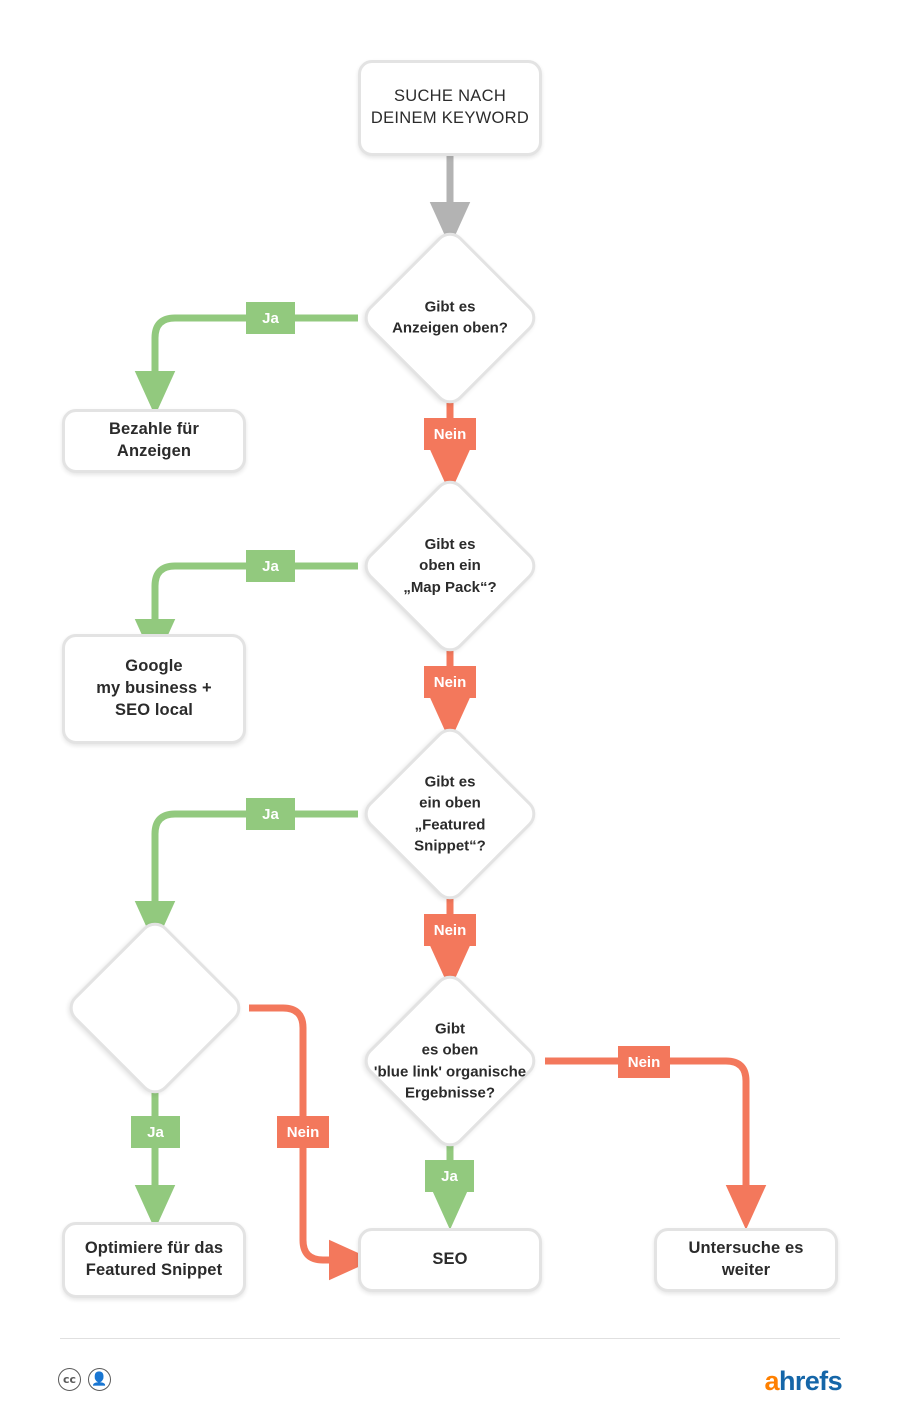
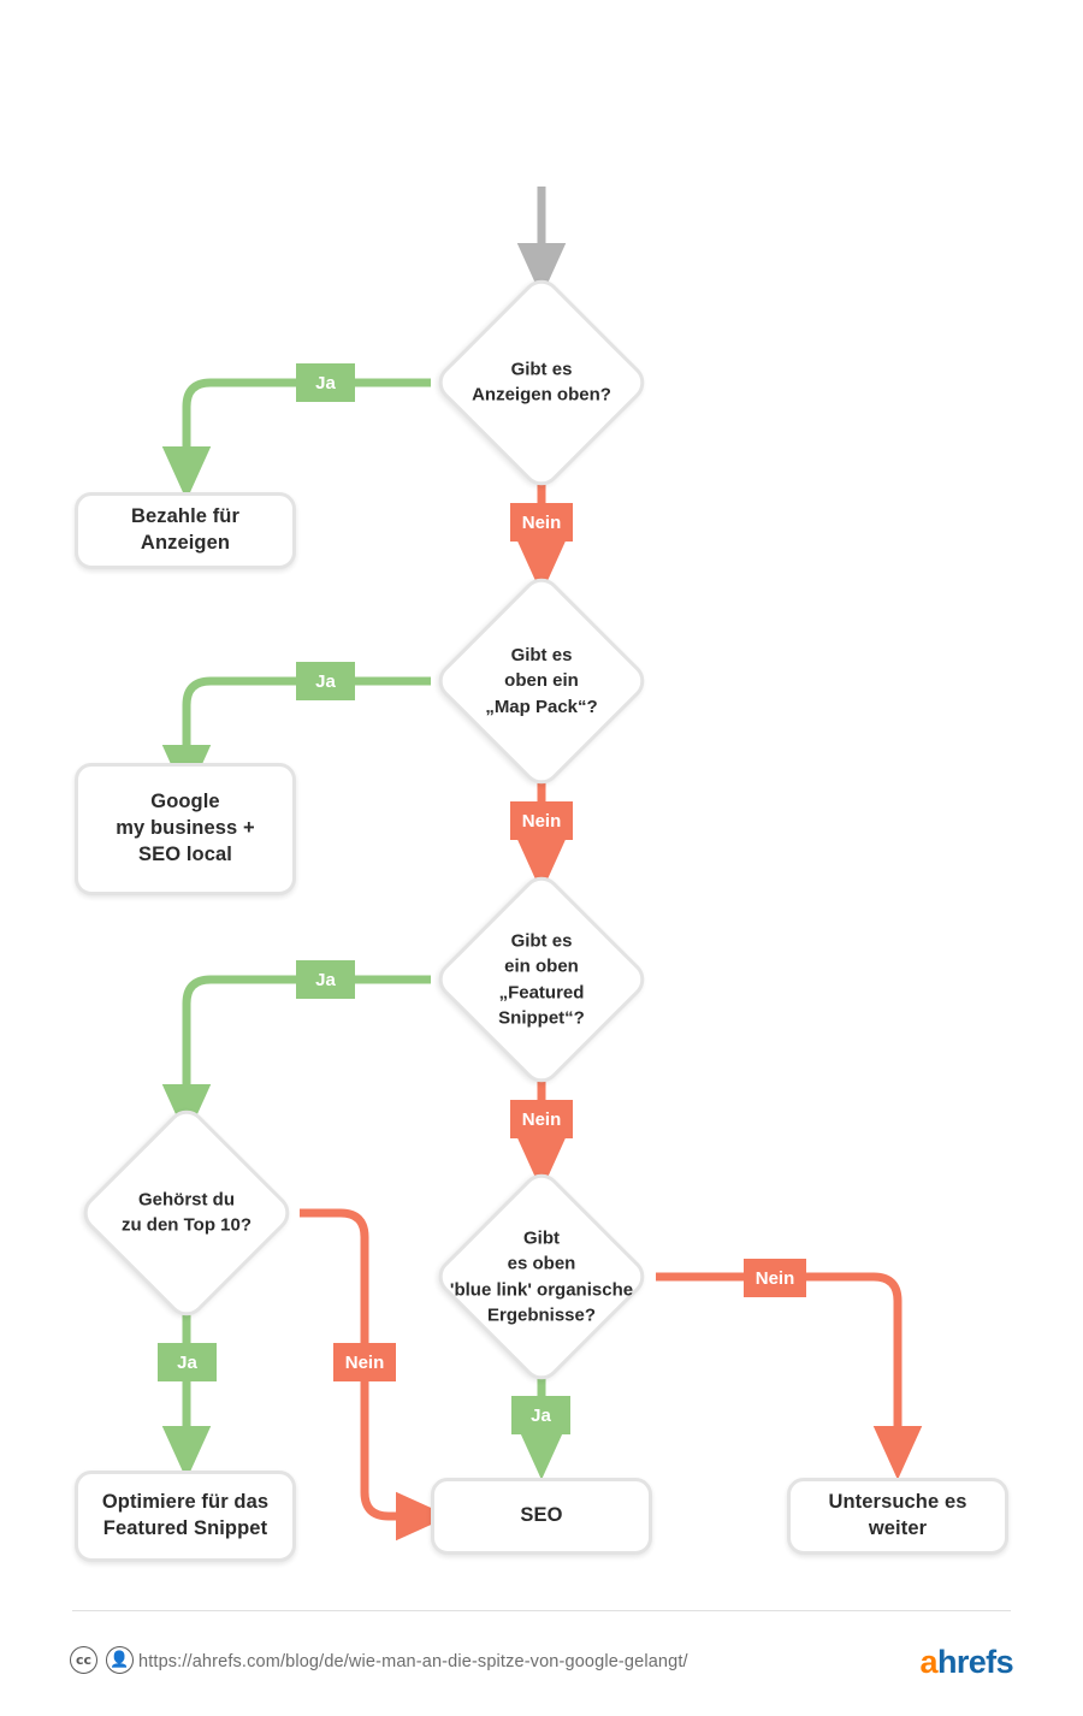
- SUCHE NACH
- DEINEM KEYWORD
  Gibt es
  Anzeigen oben?
  Gibt es
  oben ein
  „Map Pack“?
  Gibt es
  ein oben
  „Featured
  Snippet“?
+ Gehörst du
+ zu den Top 10?
  Gibt
  es oben
  'blue link' organische
  Ergebnisse?
  Bezahle für
  Anzeigen
  Google
  my business +
  SEO local
  Optimiere für das
  Featured Snippet
  SEO
  Untersuche es
  weiter
  Ja
  Nein
  Ja
  Nein
  Ja
  Nein
  Ja
  Nein
  Ja
  Nein
  cc
  👤
+ https://ahrefs.com/blog/de/wie-man-an-die-spitze-von-google-gelangt/
  ahrefs
